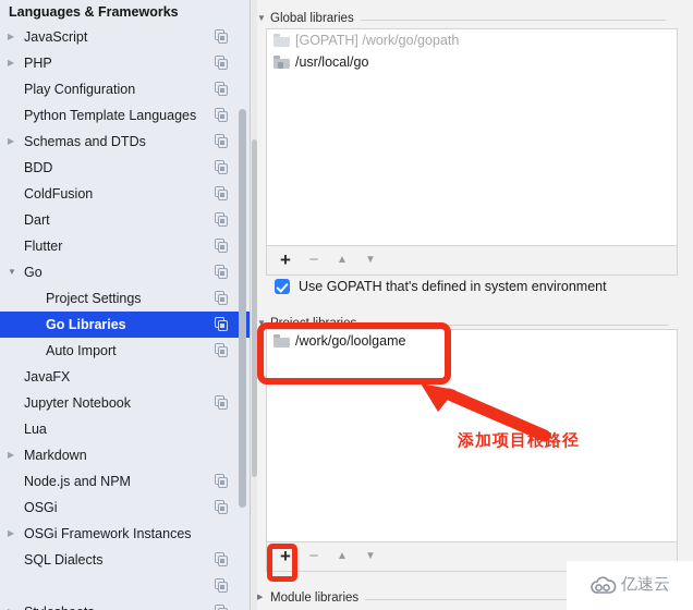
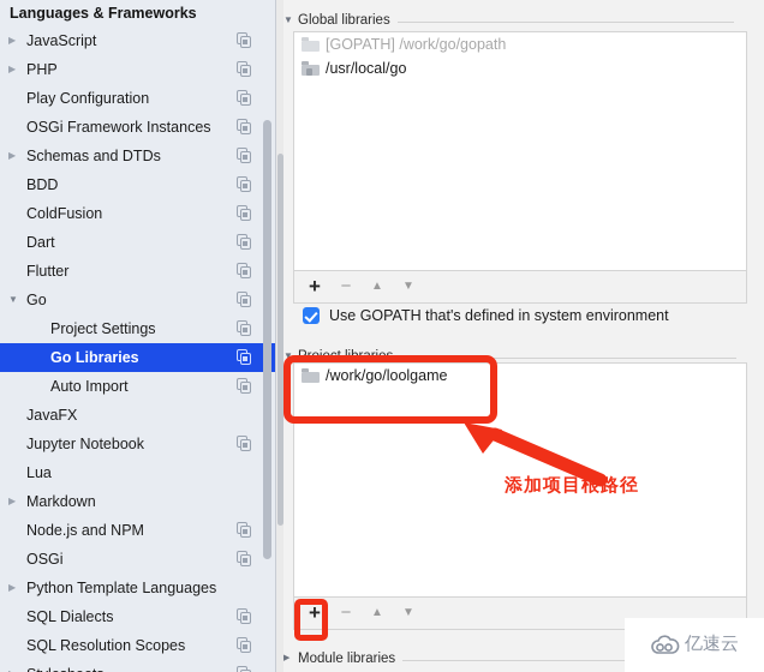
  Languages & Frameworks
  ▶
  JavaScript
  ▶
  PHP
  Play Configuration
- Python Template Languages
+ OSGi Framework Instances
  ▶
  Schemas and DTDs
  BDD
  ColdFusion
  Dart
  Flutter
  ▼
  Go
  Project Settings
  Go Libraries
  Auto Import
  JavaFX
  Jupyter Notebook
  Lua
  ▶
  Markdown
  Node.js and NPM
  OSGi
  ▶
- OSGi Framework Instances
+ Python Template Languages
  SQL Dialects
+ SQL Resolution Scopes
  ▼ Global libraries
  [GOPATH] /work/go/gopath
  /usr/local/go
  +
  −
  ▲
  ▼
  Use GOPATH that's defined in system environment
  ▼ Project libraries
  /work/go/loolgame
  +
  −
  ▲
  ▼
  Module libraries
  添加项目根路径
  亿速云
